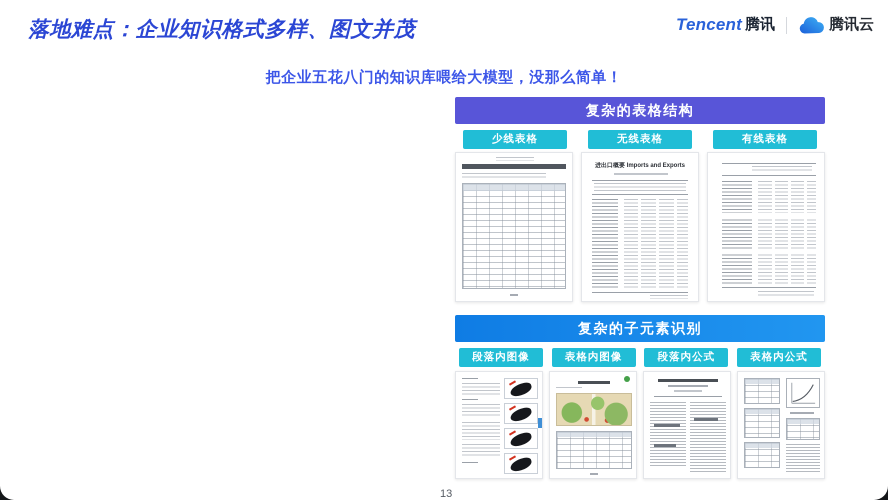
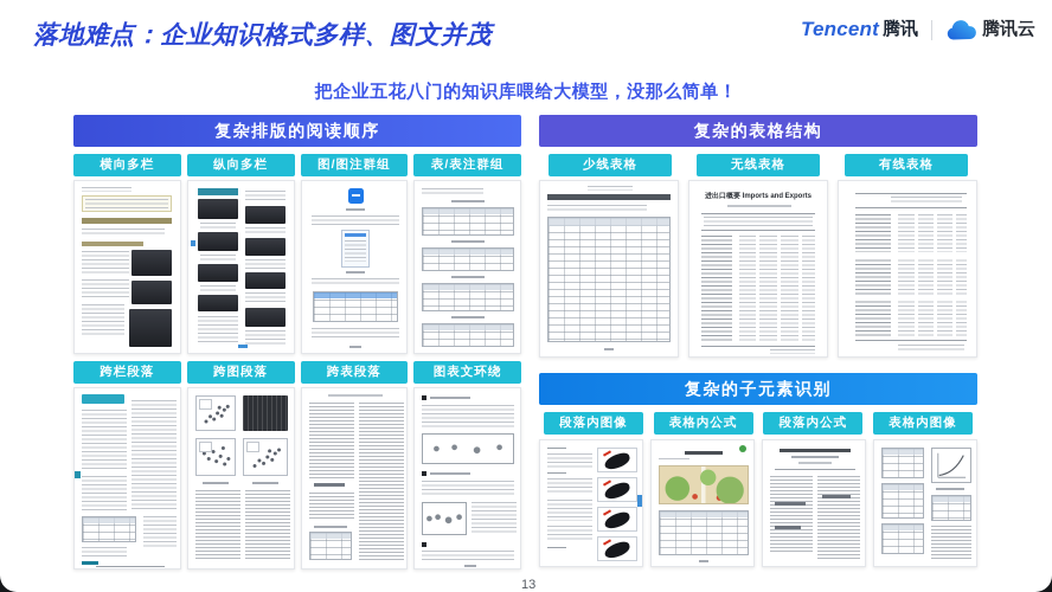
  落地难点：企业知识格式多样、图文并茂
  Tencent
  腾讯
  腾讯云
  把企业五花八门的知识库喂给大模型，没那么简单！
+ 复杂排版的阅读顺序
+ 横向多栏
+ 纵向多栏
+ 图/图注群组
+ 表/表注群组
+ 跨栏段落
+ 跨图段落
+ 跨表段落
+ 图表文环绕
  复杂的表格结构
  少线表格
  无线表格
  有线表格
  复杂的子元素识别
  段落内图像
- 表格内图像
+ 表格内公式
  段落内公式
- 表格内公式
+ 表格内图像
  13
